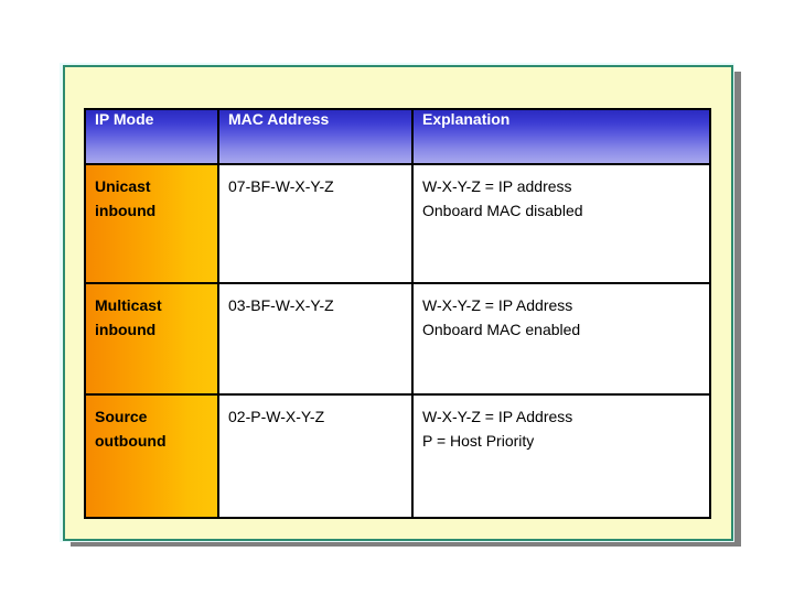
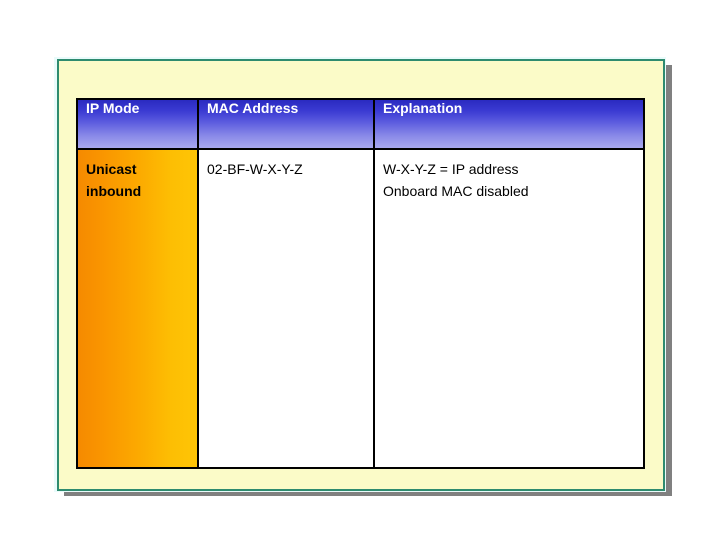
  IP Mode	MAC Address	Explanation
- Unicast inbound	07-BF-W-X-Y-Z	W-X-Y-Z = IP address Onboard MAC disabled
+ Unicast inbound	02-BF-W-X-Y-Z	W-X-Y-Z = IP address Onboard MAC disabled
- Multicast inbound	03-BF-W-X-Y-Z	W-X-Y-Z = IP Address Onboard MAC enabled
- Source outbound	02-P-W-X-Y-Z	W-X-Y-Z = IP Address P = Host Priority
